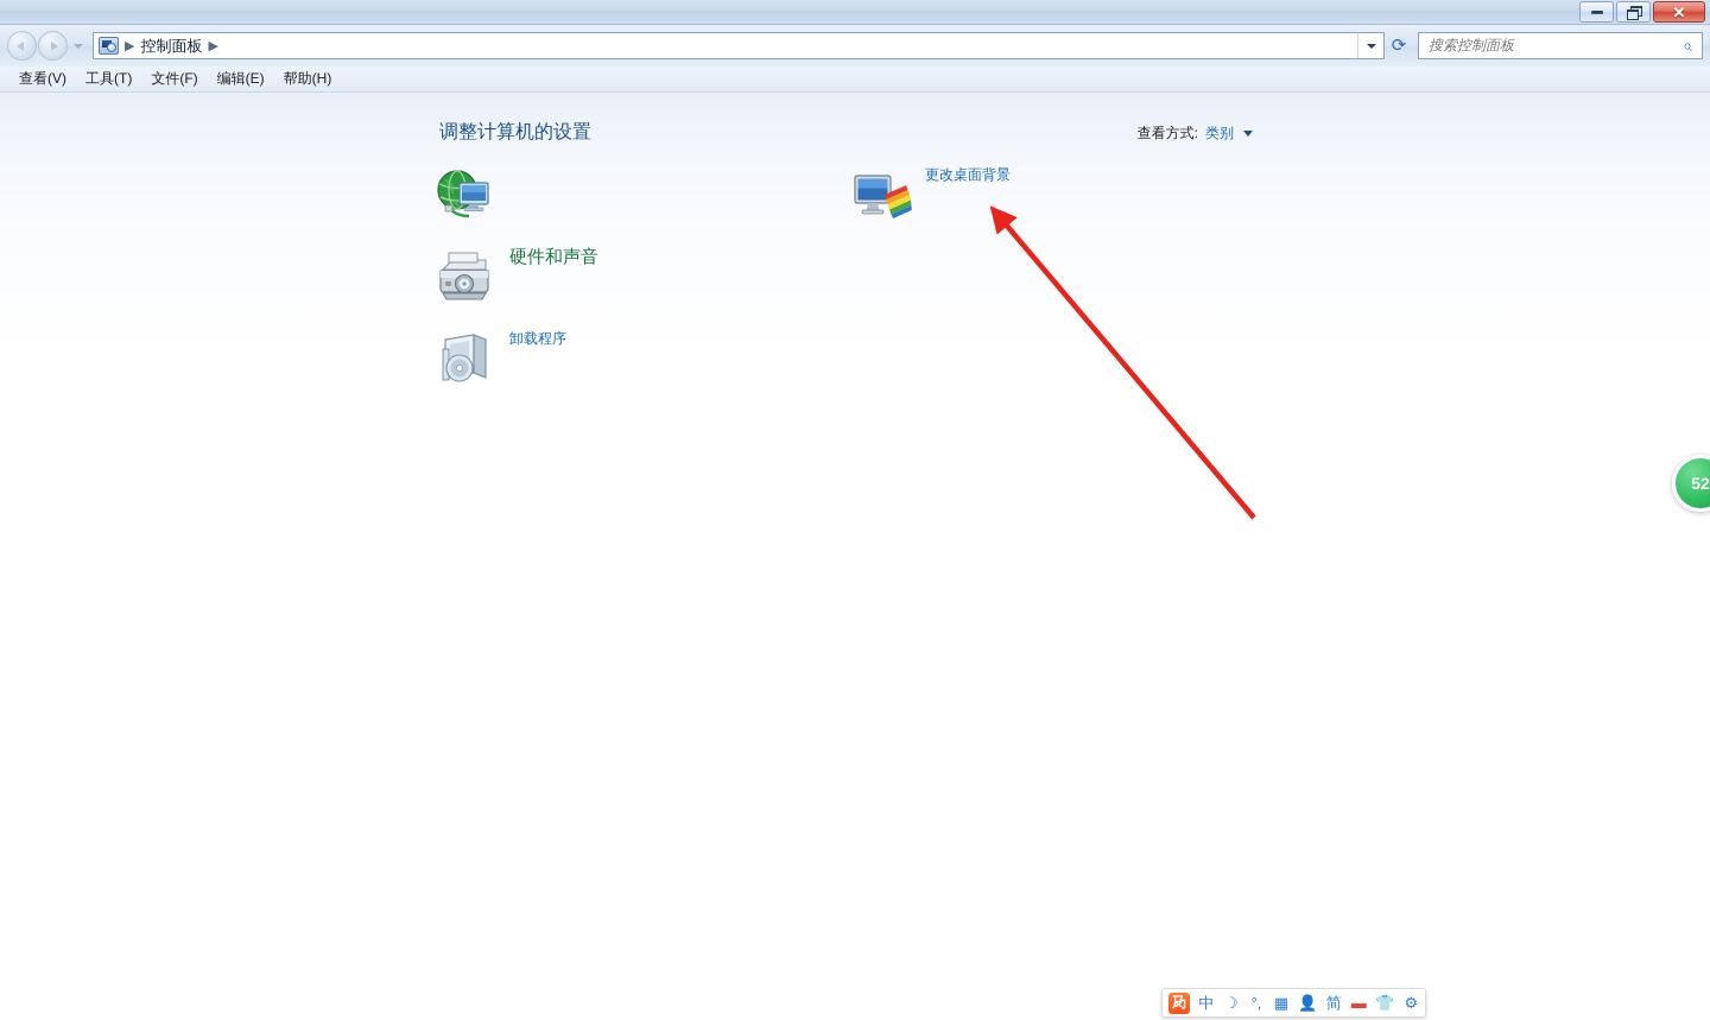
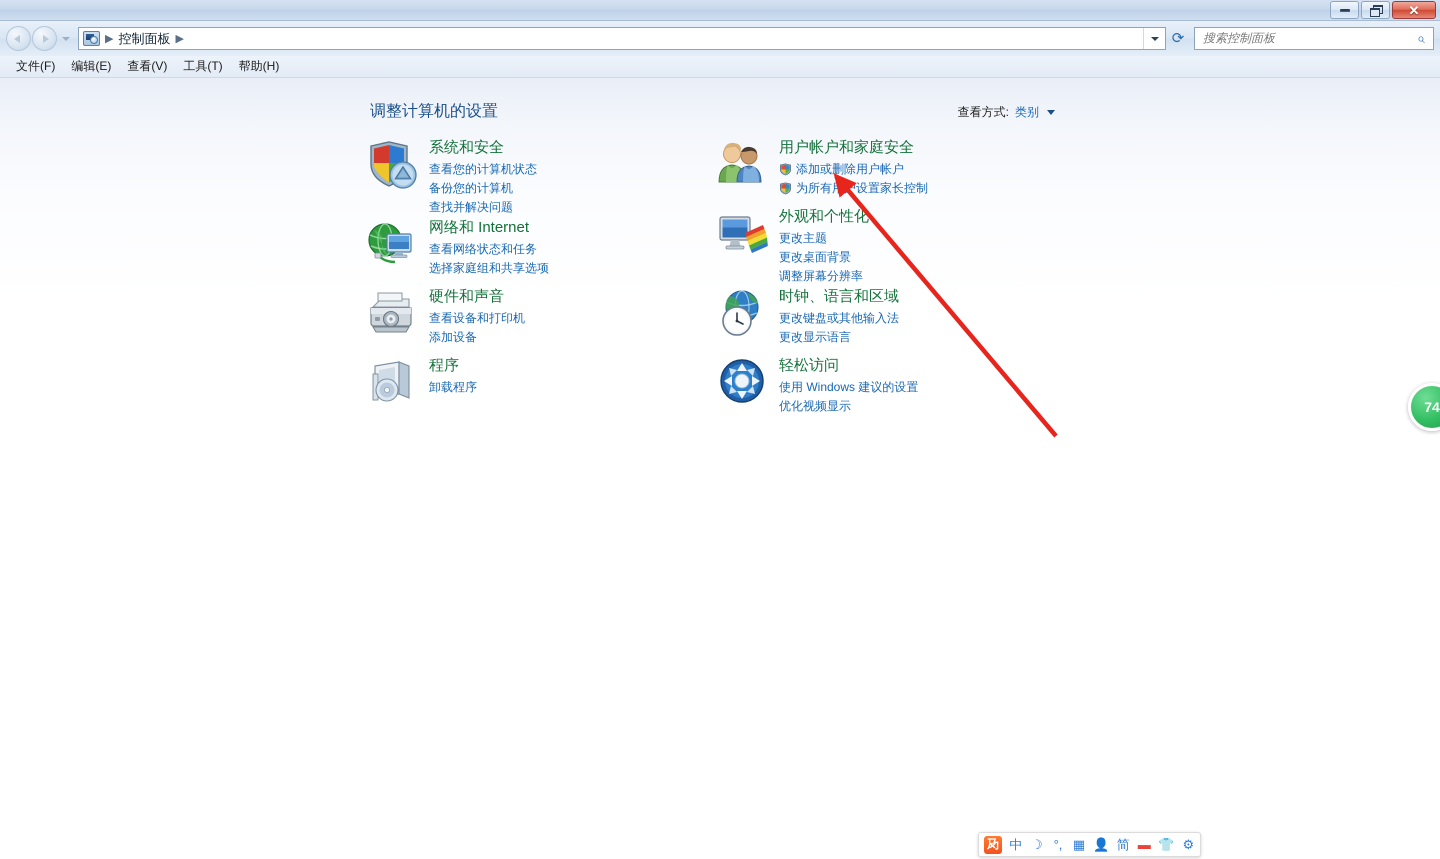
  ✕
  ▶
  控制面板
  ▶
  ⟳
  搜索控制面板
- 查看(V)
+ 文件(F)
- 工具(T)
+ 编辑(E)
- 文件(F)
+ 查看(V)
- 编辑(E)
+ 工具(T)
  帮助(H)
  调整计算机的设置
  查看方式:
  类别
+ 系统和安全
+ 查看您的计算机状态
+ 备份您的计算机
+ 查找并解决问题
+ 网络和 Internet
+ 查看网络状态和任务
+ 选择家庭组和共享选项
  硬件和声音
+ 查看设备和打印机
+ 添加设备
+ 程序
  卸载程序
+ 用户帐户和家庭安全
+ 添加或删除用户帐户
+ 为所有用户设置家长控制
+ 外观和个性化
+ 更改主题
  更改桌面背景
+ 调整屏幕分辨率
+ 时钟、语言和区域
+ 更改键盘或其他输入法
+ 更改显示语言
+ 轻松访问
+ 使用 Windows 建议的设置
+ 优化视频显示
- 52
+ 74
  夃
  中
  ☽
  °,
  ▦
  👤
  简
  ▬
  👕
  ⚙
